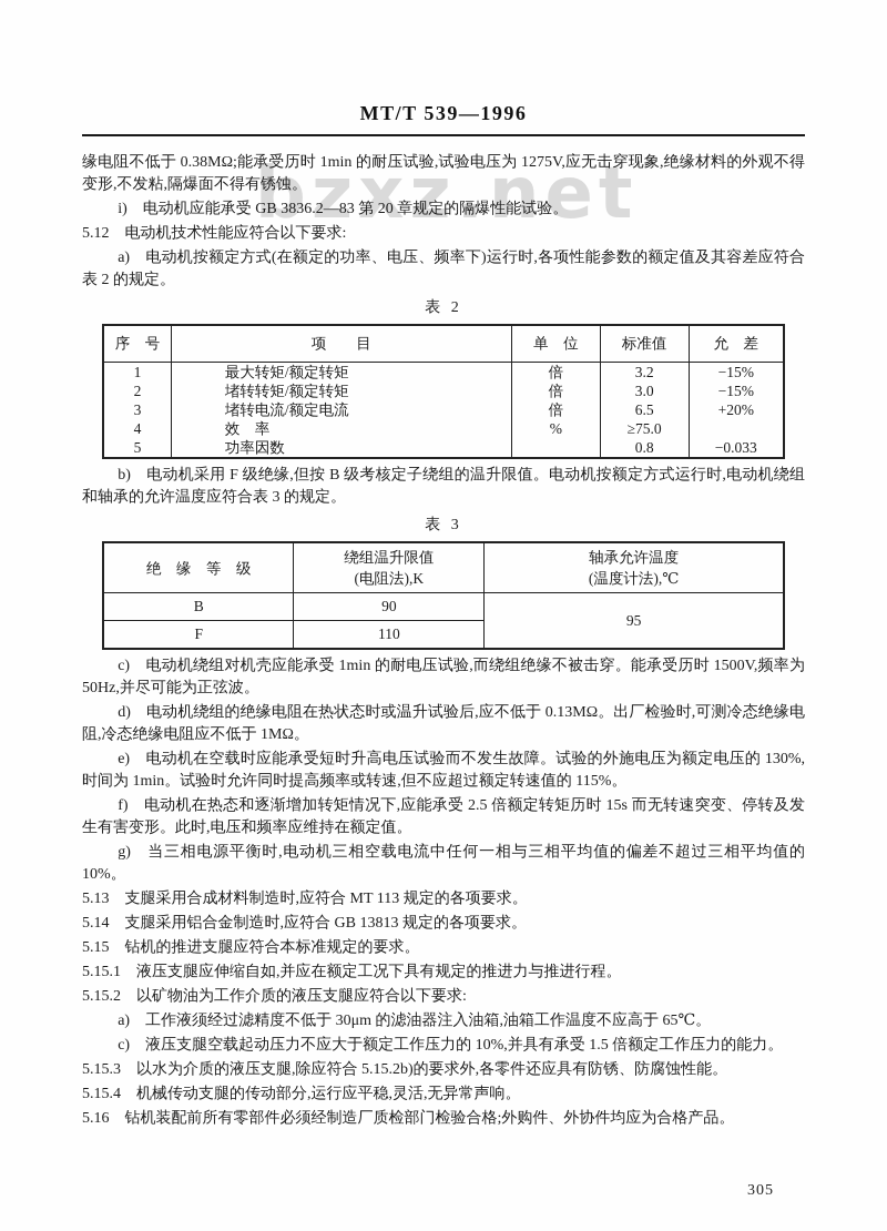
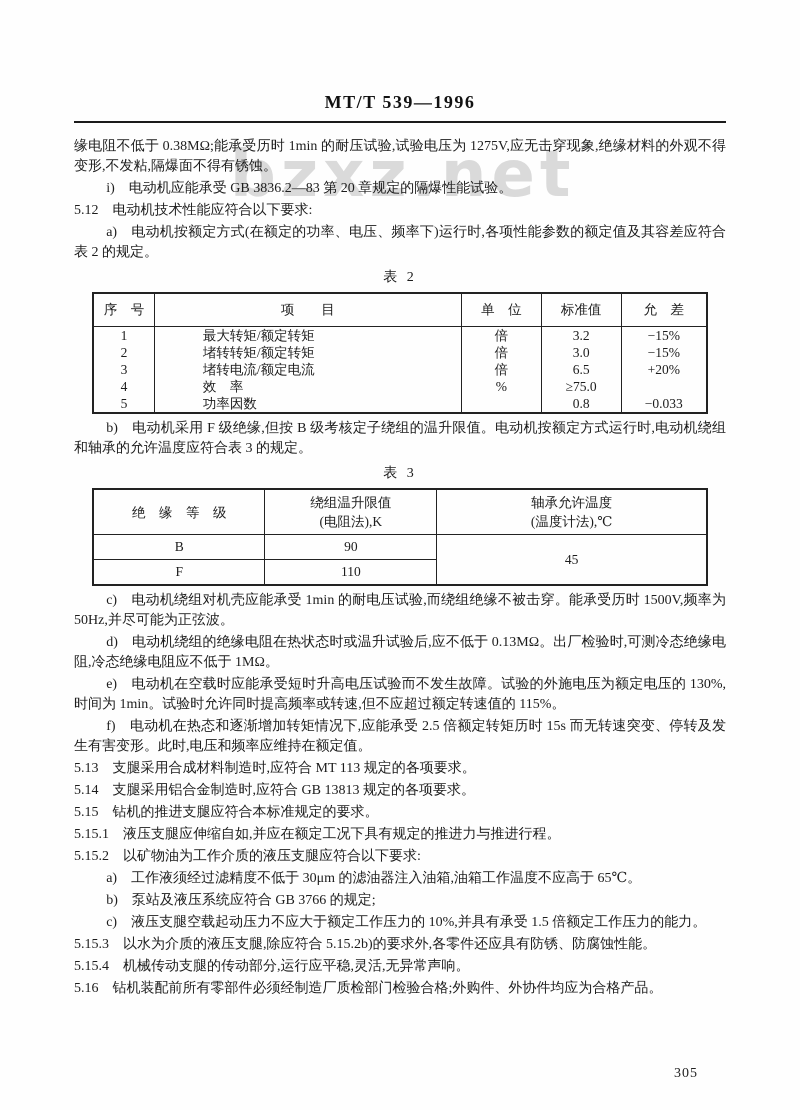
  MT/T 539—1996
  bzxz.net
  缘电阻不低于 0.38MΩ;能承受历时 1min 的耐压试验,试验电压为 1275V,应无击穿现象,绝缘材料的外观不得变形,不发粘,隔爆面不得有锈蚀。
  i) 电动机应能承受 GB 3836.2—83 第 20 章规定的隔爆性能试验。
  5.12 电动机技术性能应符合以下要求:
  a) 电动机按额定方式(在额定的功率、电压、频率下)运行时,各项性能参数的额定值及其容差应符合表 2 的规定。
  表 2
  序 号	项 目	单 位	标准值	允 差
  1	最大转矩/额定转矩	倍	3.2	−15%
  2	堵转转矩/额定转矩	倍	3.0	−15%
  3	堵转电流/额定电流	倍	6.5	+20%
  4	效 率	%	≥75.0
  5	功率因数		0.8	−0.033
  b) 电动机采用 F 级绝缘,但按 B 级考核定子绕组的温升限值。电动机按额定方式运行时,电动机绕组和轴承的允许温度应符合表 3 的规定。
  表 3
  绝 缘 等 级	绕组温升限值 (电阻法),K	轴承允许温度 (温度计法),℃
- B	90	95
+ B	90	45
  F	110
  c) 电动机绕组对机壳应能承受 1min 的耐电压试验,而绕组绝缘不被击穿。能承受历时 1500V,频率为 50Hz,并尽可能为正弦波。
  d) 电动机绕组的绝缘电阻在热状态时或温升试验后,应不低于 0.13MΩ。出厂检验时,可测冷态绝缘电阻,冷态绝缘电阻应不低于 1MΩ。
  e) 电动机在空载时应能承受短时升高电压试验而不发生故障。试验的外施电压为额定电压的 130%,时间为 1min。试验时允许同时提高频率或转速,但不应超过额定转速值的 115%。
  f) 电动机在热态和逐渐增加转矩情况下,应能承受 2.5 倍额定转矩历时 15s 而无转速突变、停转及发生有害变形。此时,电压和频率应维持在额定值。
- g) 当三相电源平衡时,电动机三相空载电流中任何一相与三相平均值的偏差不超过三相平均值的 10%。
  5.13 支腿采用合成材料制造时,应符合 MT 113 规定的各项要求。
  5.14 支腿采用铝合金制造时,应符合 GB 13813 规定的各项要求。
  5.15 钻机的推进支腿应符合本标准规定的要求。
  5.15.1 液压支腿应伸缩自如,并应在额定工况下具有规定的推进力与推进行程。
  5.15.2 以矿物油为工作介质的液压支腿应符合以下要求:
  a) 工作液须经过滤精度不低于 30μm 的滤油器注入油箱,油箱工作温度不应高于 65℃。
+ b) 泵站及液压系统应符合 GB 3766 的规定;
  c) 液压支腿空载起动压力不应大于额定工作压力的 10%,并具有承受 1.5 倍额定工作压力的能力。
  5.15.3 以水为介质的液压支腿,除应符合 5.15.2b)的要求外,各零件还应具有防锈、防腐蚀性能。
  5.15.4 机械传动支腿的传动部分,运行应平稳,灵活,无异常声响。
  5.16 钻机装配前所有零部件必须经制造厂质检部门检验合格;外购件、外协件均应为合格产品。
  305
